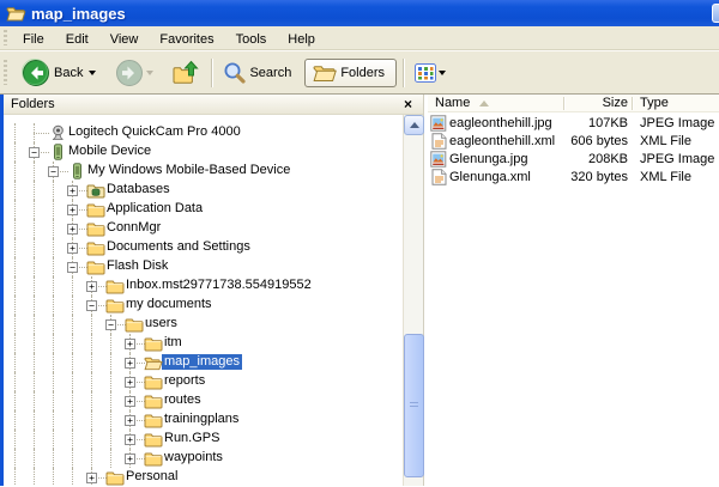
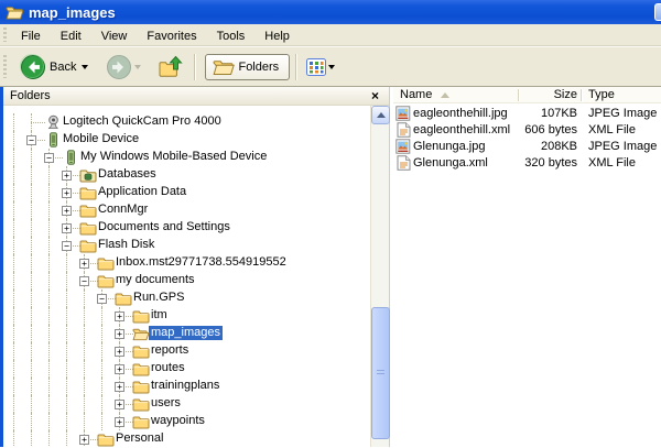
  map_images
  File Edit View Favorites Tools Help
  Back
- Search
  Folders
  Folders
  ×
  Logitech QuickCam Pro 4000
  −
  Mobile Device
  −
  My Windows Mobile-Based Device
  +
  Databases
  +
  Application Data
  +
  ConnMgr
  +
  Documents and Settings
  −
  Flash Disk
  +
  Inbox.mst29771738.554919552
  −
  my documents
  −
- users
+ Run.GPS
  +
  itm
  +
  map_images
  +
  reports
  +
  routes
  +
  trainingplans
  +
- Run.GPS
+ users
  +
  waypoints
  +
  Personal
  Name
  Size
  Type
  eagleonthehill.jpg
  107KB
  JPEG Image
  eagleonthehill.xml
  606 bytes
  XML File
  Glenunga.jpg
  208KB
  JPEG Image
  Glenunga.xml
  320 bytes
  XML File
